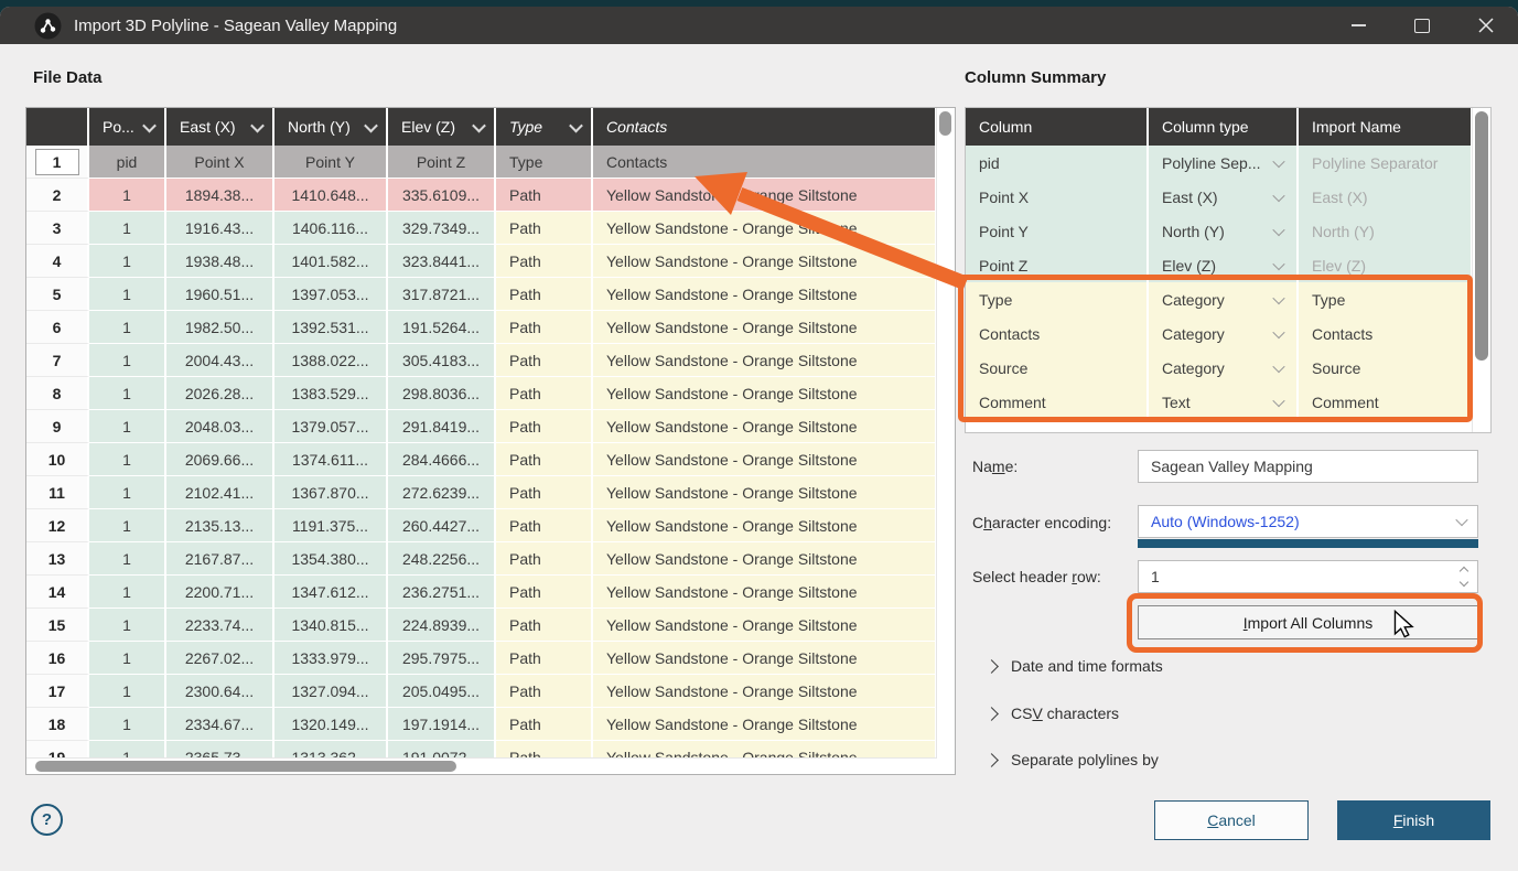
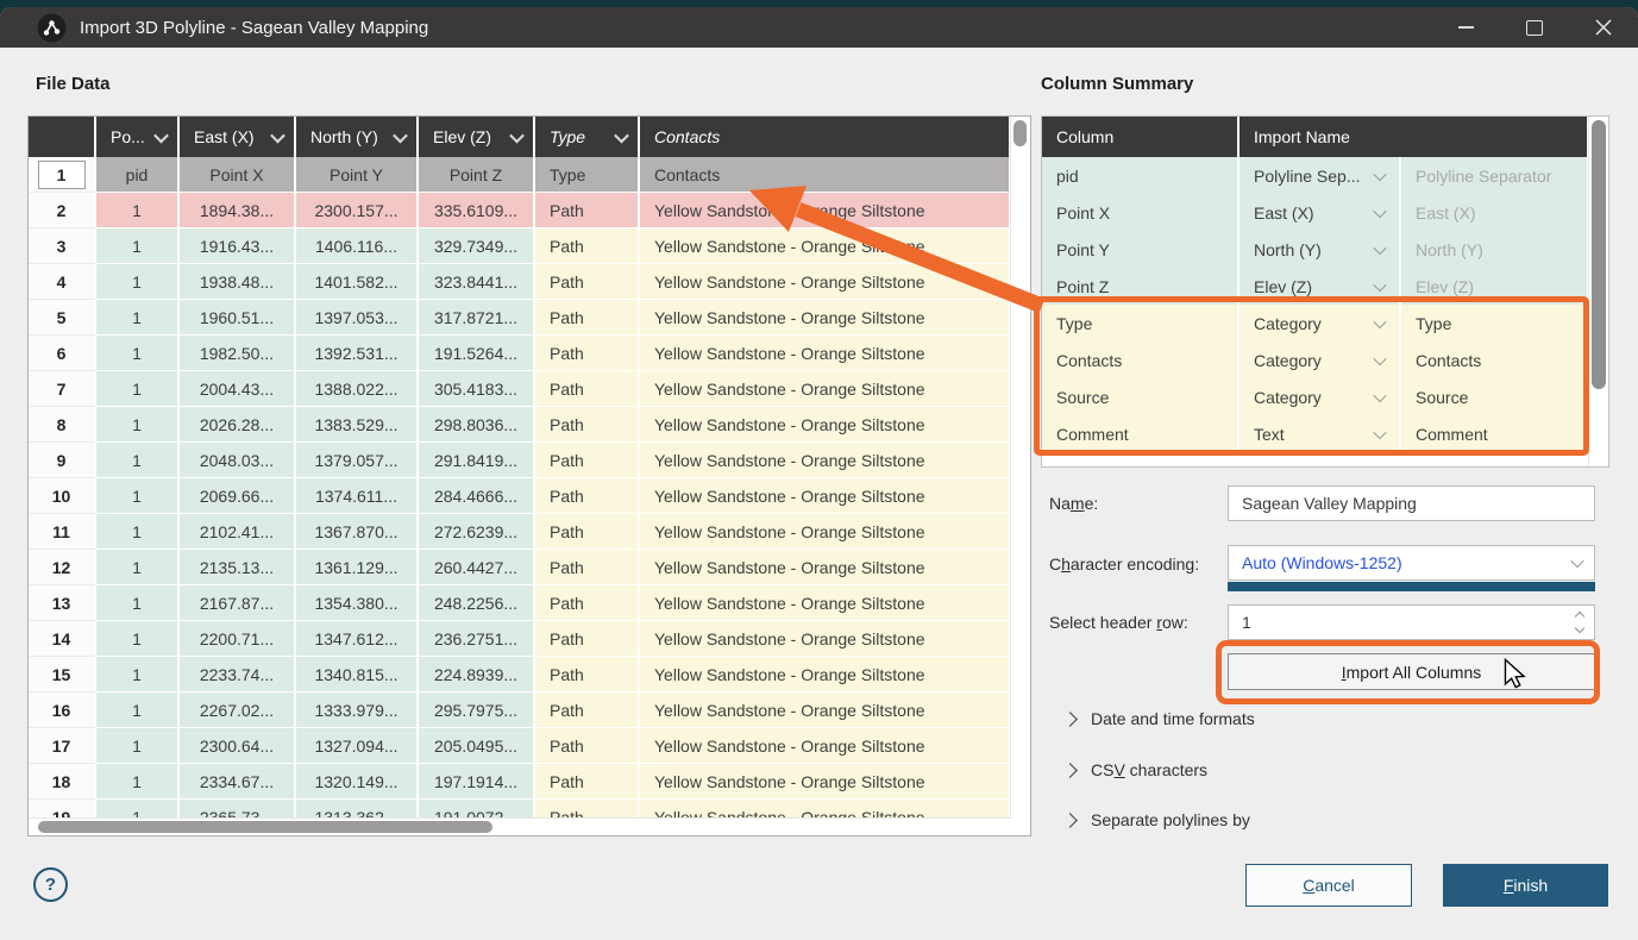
  Import 3D Polyline - Sagean Valley Mapping
  File Data
  Po...
  East (X)
  North (Y)
  Elev (Z)
  Type
  Contacts
  1
  pid
  Point X
  Point Y
  Point Z
  Type
  Contacts
  2
  1
  1894.38...
- 1410.648...
+ 2300.157...
  335.6109...
  Path
  Yellow Sandstoange Siltstone
  3
  1
  1916.43...
  1406.116...
  329.7349...
  Path
  Yellow Sandstone - Orange Se
  4
  1
  1938.48...
  1401.582...
  323.8441...
  Path
  Yellow Sandstone - Orange Siltstone
  5
  1
  1960.51...
  1397.053...
  317.8721...
  Path
  Yellow Sandstone - Orange Siltstone
  6
  1
  1982.50...
  1392.531...
  191.5264...
  Path
  Yellow Sandstone - Orange Siltstone
  7
  1
  2004.43...
  1388.022...
  305.4183...
  Path
  Yellow Sandstone - Orange Siltstone
  8
  1
  2026.28...
  1383.529...
  298.8036...
  Path
  Yellow Sandstone - Orange Siltstone
  9
  1
  2048.03...
  1379.057...
  291.8419...
  Path
  Yellow Sandstone - Orange Siltstone
  10
  1
  2069.66...
  1374.611...
  284.4666...
  Path
  Yellow Sandstone - Orange Siltstone
  11
  1
  2102.41...
  1367.870...
  272.6239...
  Path
  Yellow Sandstone - Orange Siltstone
  12
  1
  2135.13...
- 1191.375...
+ 1361.129...
  260.4427...
  Path
  Yellow Sandstone - Orange Siltstone
  13
  1
  2167.87...
  1354.380...
  248.2256...
  Path
  Yellow Sandstone - Orange Siltstone
  14
  1
  2200.71...
  1347.612...
  236.2751...
  Path
  Yellow Sandstone - Orange Siltstone
  15
  1
  2233.74...
  1340.815...
  224.8939...
  Path
  Yellow Sandstone - Orange Siltstone
  16
  1
  2267.02...
  1333.979...
  295.7975...
  Path
  Yellow Sandstone - Orange Siltstone
  17
  1
  2300.64...
  1327.094...
  205.0495...
  Path
  Yellow Sandstone - Orange Siltstone
  18
  1
  2334.67...
  1320.149...
  197.1914...
  Path
  Yellow Sandstone - Orange Siltstone
  Column Summary
  Column
- Column type
  Import Name
  pid
  Polyline Sep...
  Polyline Separator
  Point X
  East (X)
  East (X)
  Point Y
  North (Y)
  North (Y)
  Point Z
  Elev (Z)
  Elev (Z)
  Type
  Category
  Type
  Contacts
  Category
  Contacts
  Source
  Category
  Source
  Comment
  Text
  Comment
  Name:
  Sagean Valley Mapping
  Character encoding:
  Auto (Windows-1252)
  Select header row:
  1
  Import All Columns
  Date and time formats
  CSV characters
  Separate polylines by
  ?
  Cancel
  Finish
